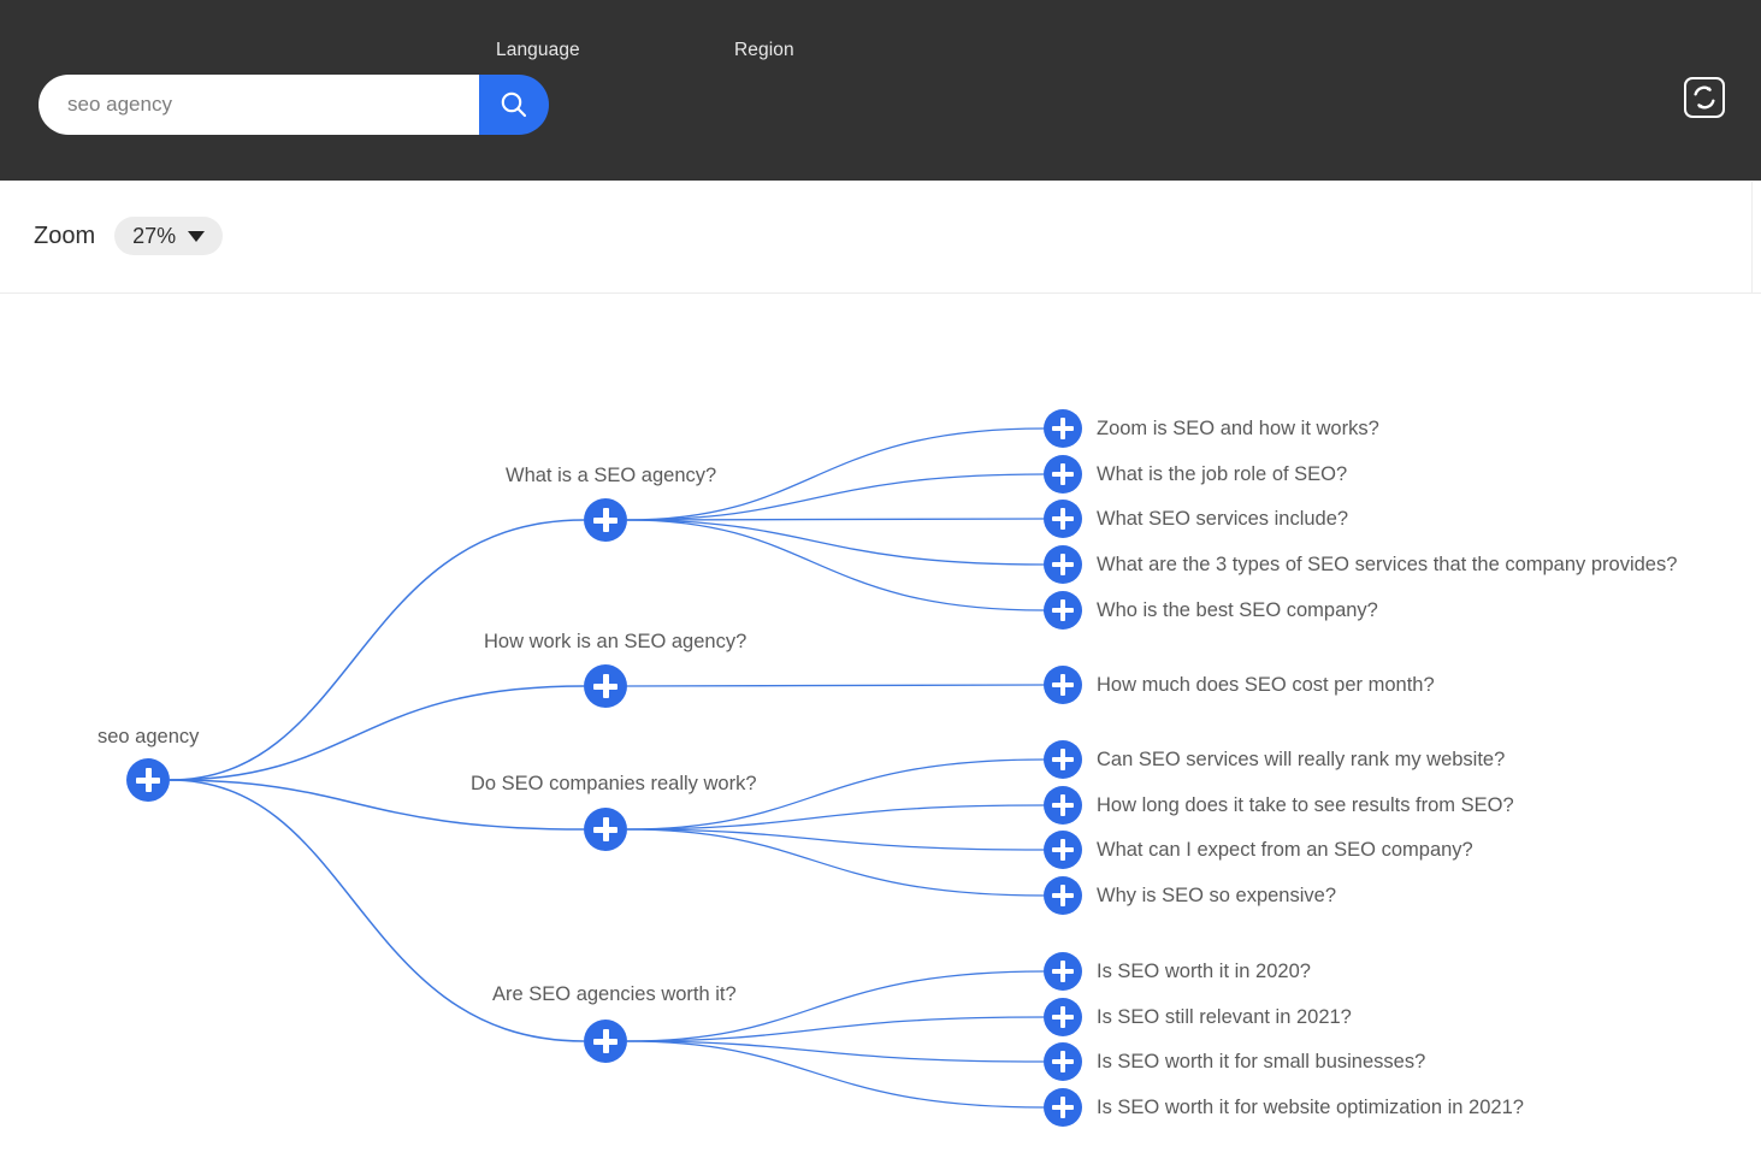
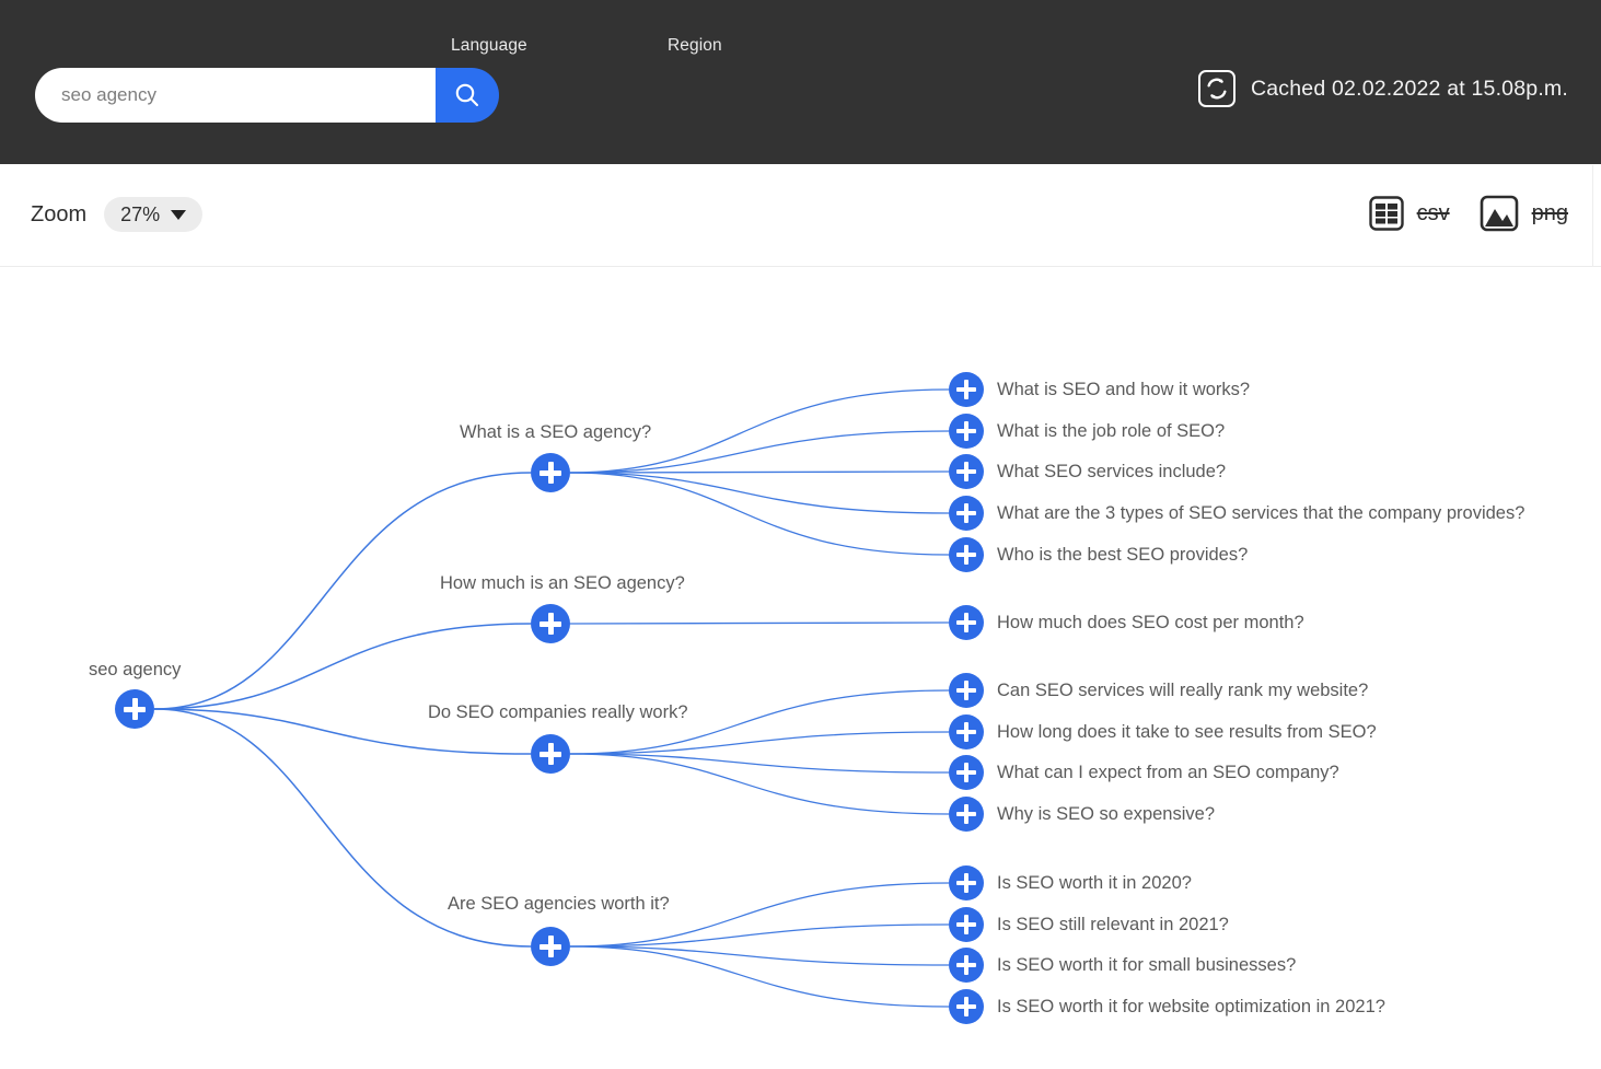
  Language
  Region
  seo agency
+ Cached 02.02.2022 at 15.08p.m.
  Zoom
  27%
+ csv
+ png
- Zoom is SEO and how it works?
+ What is SEO and how it works?
  What is the job role of SEO?
  What SEO services include?
  What are the 3 types of SEO services that the company provides?
- Who is the best SEO company?
+ Who is the best SEO provides?
  What is a SEO agency?
  How much does SEO cost per month?
- How work is an SEO agency?
+ How much is an SEO agency?
  Can SEO services will really rank my website?
  How long does it take to see results from SEO?
  What can I expect from an SEO company?
  Why is SEO so expensive?
  Do SEO companies really work?
  Is SEO worth it in 2020?
  Is SEO still relevant in 2021?
  Is SEO worth it for small businesses?
  Is SEO worth it for website optimization in 2021?
  Are SEO agencies worth it?
  seo agency
